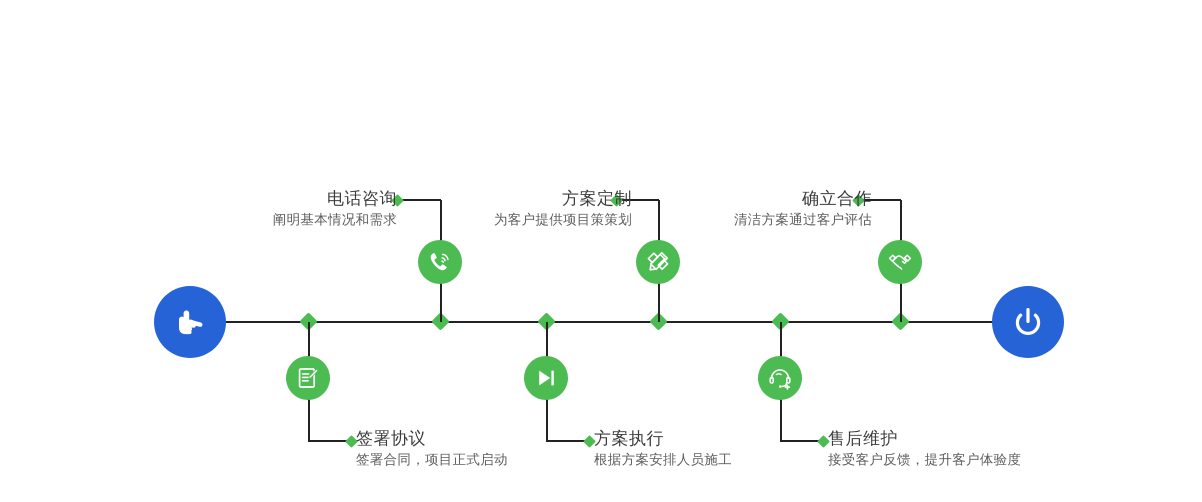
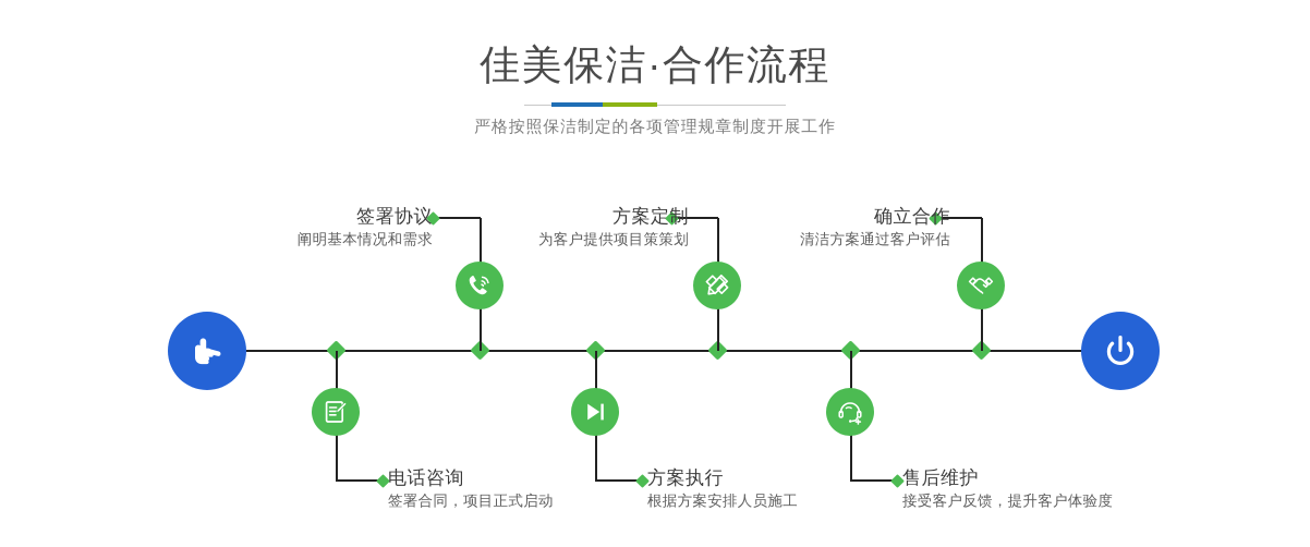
+ 佳美保洁·合作流程
+ 严格按照保洁制定的各项管理规章制度开展工作
- 电话咨询
+ 签署协议
  阐明基本情况和需求
- 签署协议
+ 电话咨询
  签署合同，项目正式启动
  方案定制
  为客户提供项目策策划
  方案执行
  根据方案安排人员施工
  确立合作
  清洁方案通过客户评估
  售后维护
  接受客户反馈，提升客户体验度
